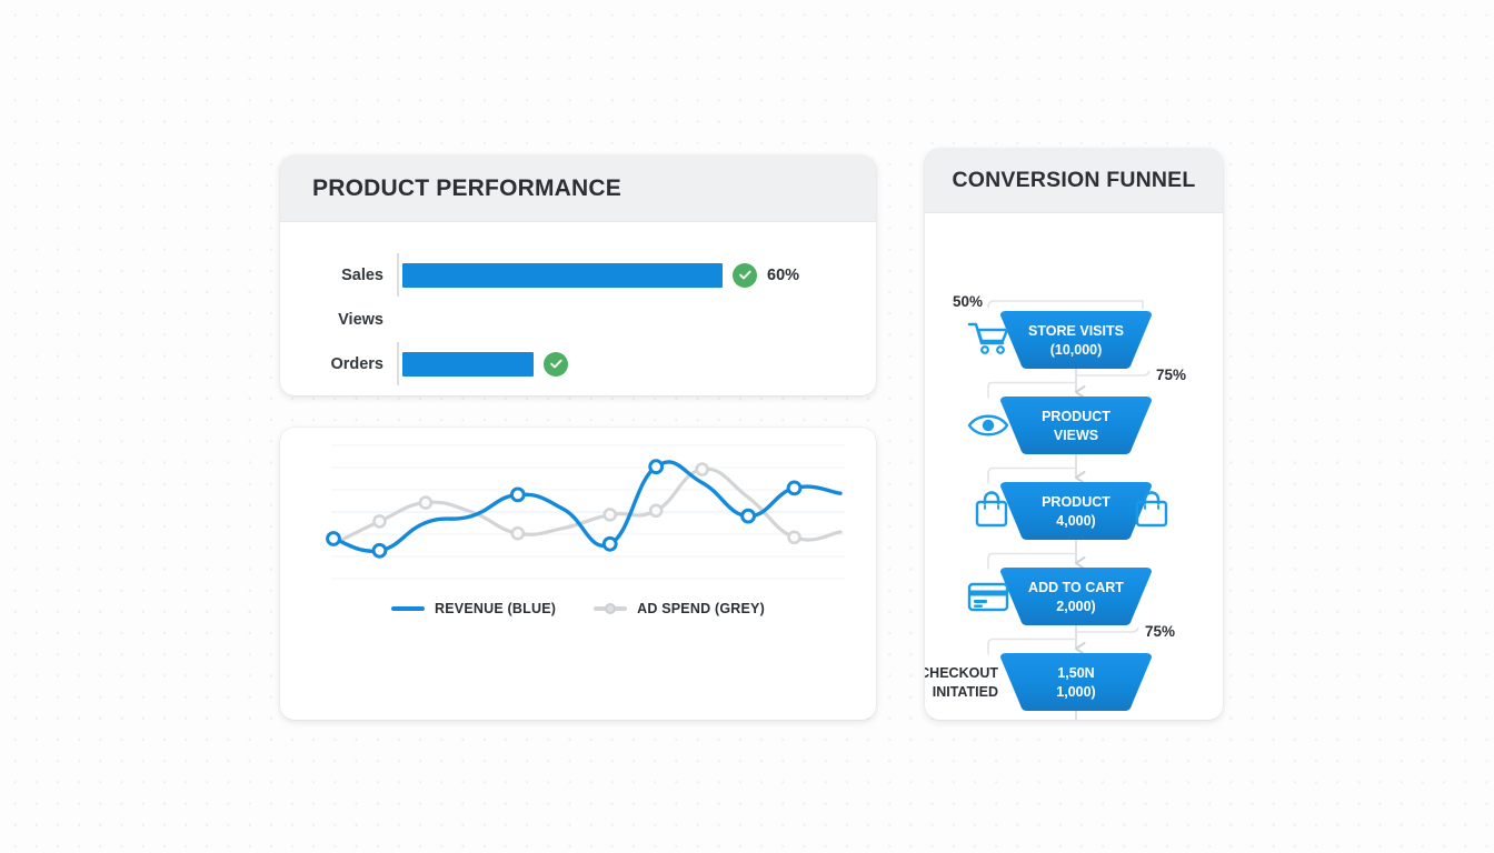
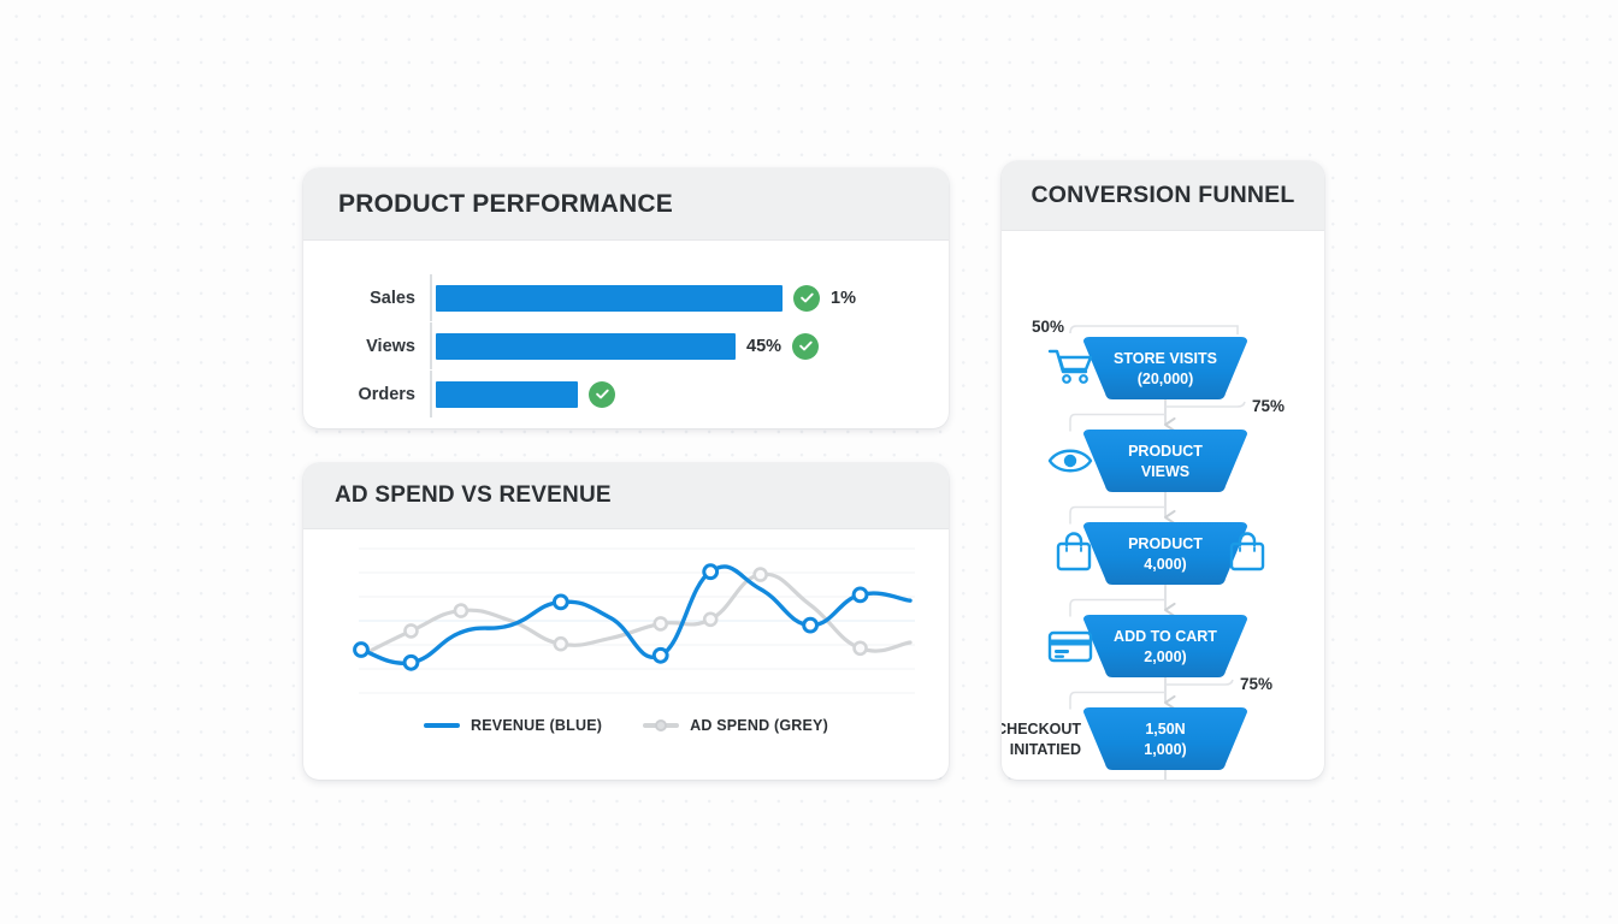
  PRODUCT PERFORMANCE
  Sales
- 60%
+ 1%
  Views
+ 45%
  Orders
+ AD SPEND VS REVENUE
  REVENUE (BLUE)
  AD SPEND (GREY)
  CONVERSION FUNNEL
  STORE VISITS
- (10,000)
+ (20,000)
  PRODUCT
  VIEWS
  PRODUCT
  4,000)
  ADD TO CART
  2,000)
  1,50N
  1,000)
  CHECKOUT
  INITATIED
  50%
  75%
  75%
